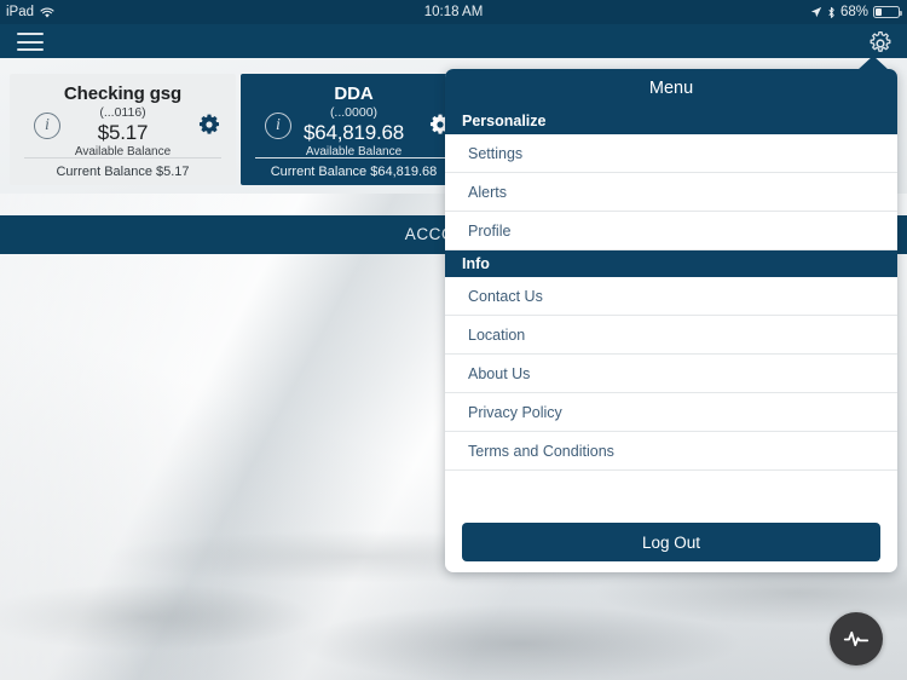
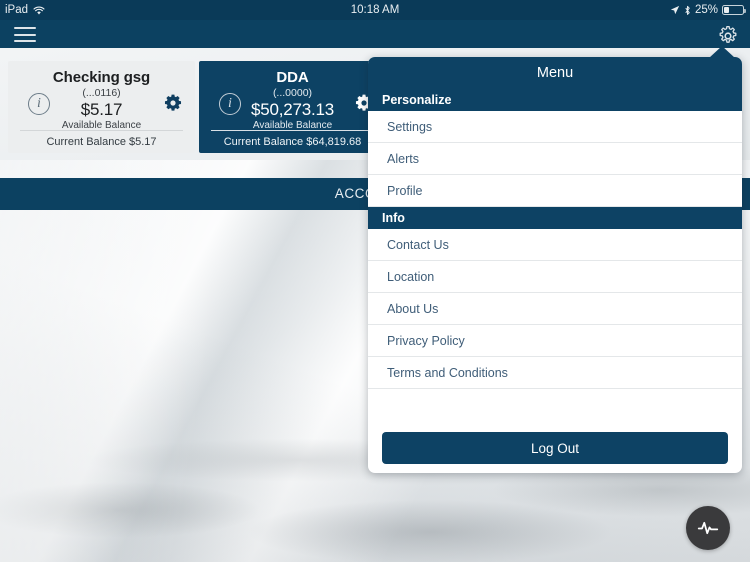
  iPad
  10:18 AM
- 68%
+ 25%
  i
  Checking gsg
  (...0116)
  $5.17
  Available Balance
  Current Balance $5.17
  i
  DDA
  (...0000)
- $64,819.68
+ $50,273.13
  Available Balance
  Current Balance $64,819.68
  Menu
  Personalize
  Settings
  Alerts
  Profile
  Info
  Contact Us
  Location
  About Us
  Privacy Policy
  Terms and Conditions
  Log Out
